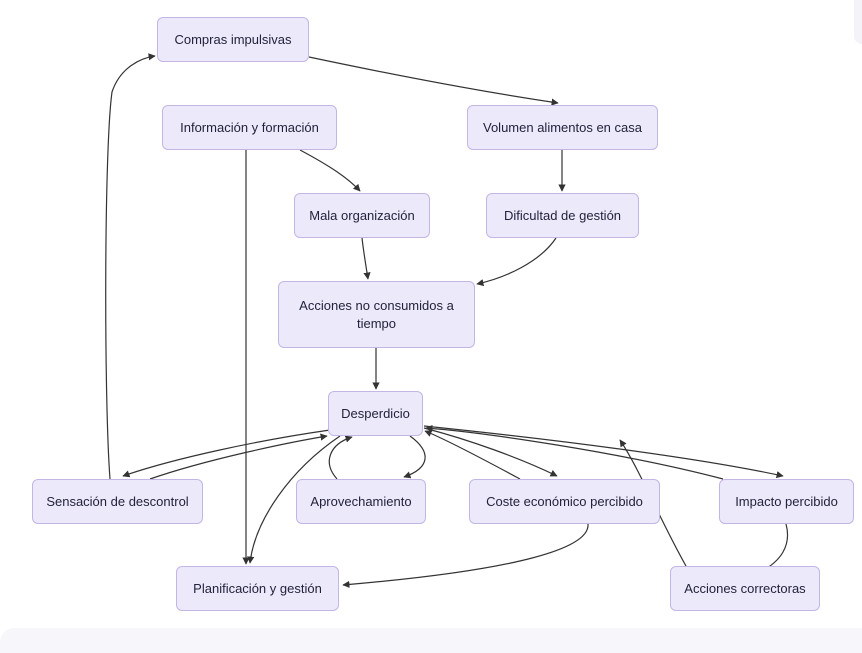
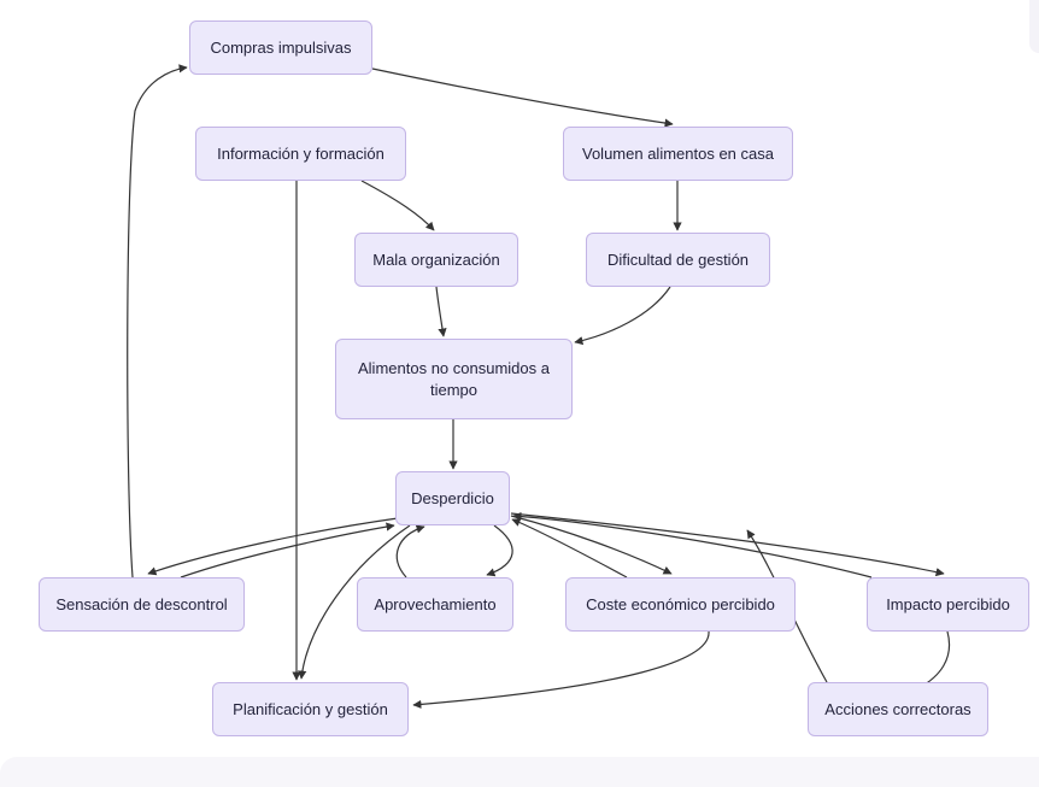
  Compras impulsivas
  Información y formación
  Volumen alimentos en casa
  Mala organización
  Dificultad de gestión
- Acciones no consumidos a tiempo
+ Alimentos no consumidos a tiempo
  Desperdicio
  Sensación de descontrol
  Aprovechamiento
  Coste económico percibido
  Impacto percibido
  Planificación y gestión
  Acciones correctoras
